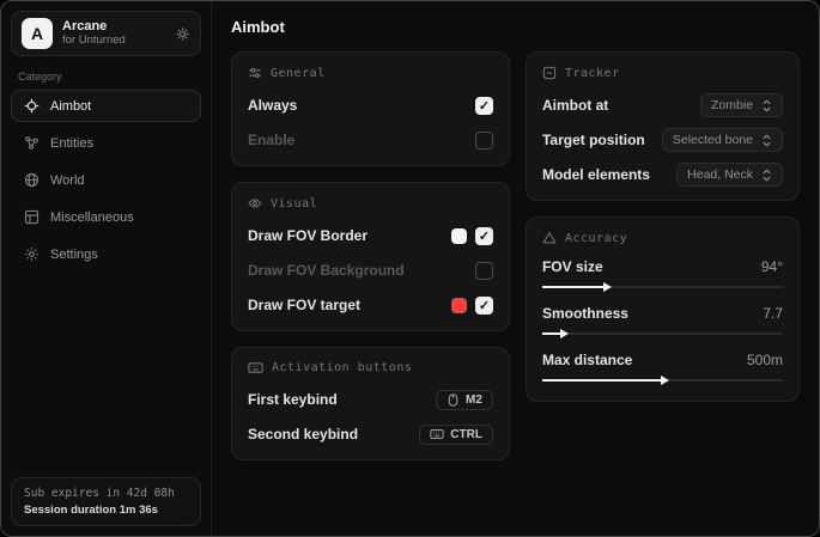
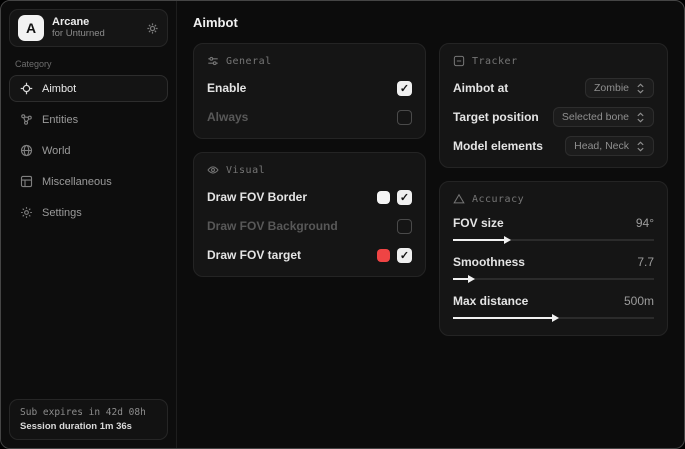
  A
  Arcane
  for Unturned
  Category
  Aimbot
  Entities
  World
  Miscellaneous
  Settings
  Sub expires in 42d 08h
  Session duration 1m 36s
  Aimbot
  General
- Always
+ Enable
  ✓
- Enable
+ Always
  Visual
  Draw FOV Border
  ✓
  Draw FOV Background
  Draw FOV target
  ✓
- Activation buttons
- First keybind
- M2
- Second keybind
- CTRL
  Tracker
  Aimbot at
  Zombie
  Target position
  Selected bone
  Model elements
  Head, Neck
  Accuracy
  FOV size
  94°
  Smoothness
  7.7
  Max distance
  500m
